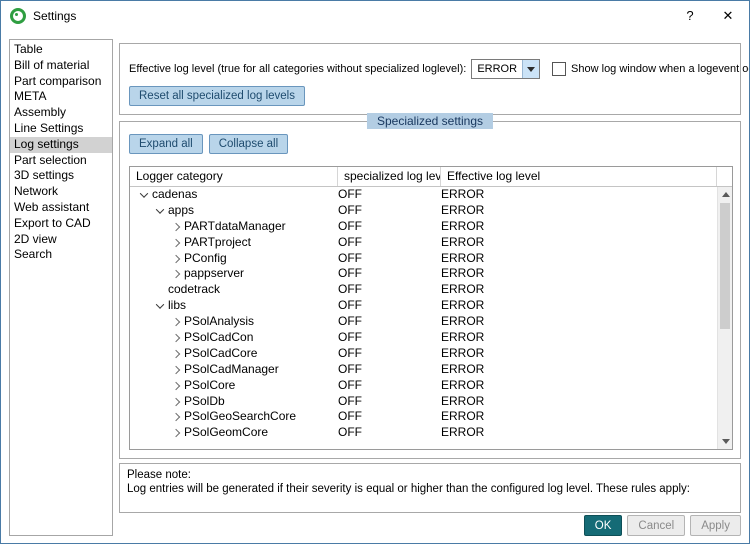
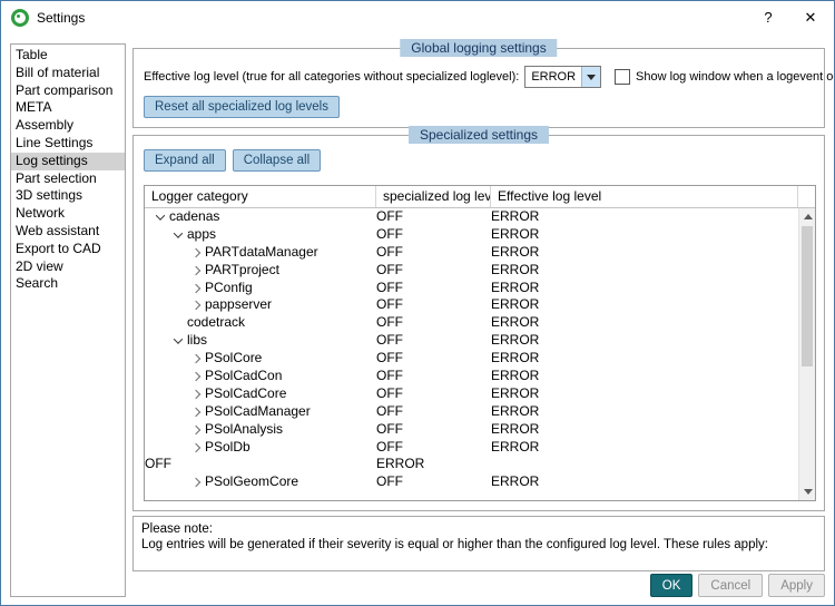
  Settings
  ?
  ✕
  Table
  Bill of material
  Part comparison
  META
  Assembly
  Line Settings
  Log settings
  Part selection
  3D settings
  Network
  Web assistant
  Export to CAD
  2D view
  Search
+ Global logging settings
  Effective log level (true for all categories without specialized loglevel):
  ERROR
  Show log window when a logevent o
  Reset all specialized log levels
  Specialized settings
  Expand all
  Collapse all
  Logger category
  specialized log lev
  Effective log level
  cadenas
  OFF
  ERROR
  apps
  OFF
  ERROR
  PARTdataManager
  OFF
  ERROR
  PARTproject
  OFF
  ERROR
  PConfig
  OFF
  ERROR
  pappserver
  OFF
  ERROR
  codetrack
  OFF
  ERROR
  libs
  OFF
  ERROR
- PSolAnalysis
+ PSolCore
  OFF
  ERROR
  PSolCadCon
  OFF
  ERROR
  PSolCadCore
  OFF
  ERROR
  PSolCadManager
  OFF
  ERROR
- PSolCore
+ PSolAnalysis
  OFF
  ERROR
  PSolDb
  OFF
  ERROR
- PSolGeoSearchCore
  OFF
  ERROR
  PSolGeomCore
  OFF
  ERROR
  Please note:
  Log entries will be generated if their severity is equal or higher than the configured log level. These rules apply:
  OK
  Cancel
  Apply
